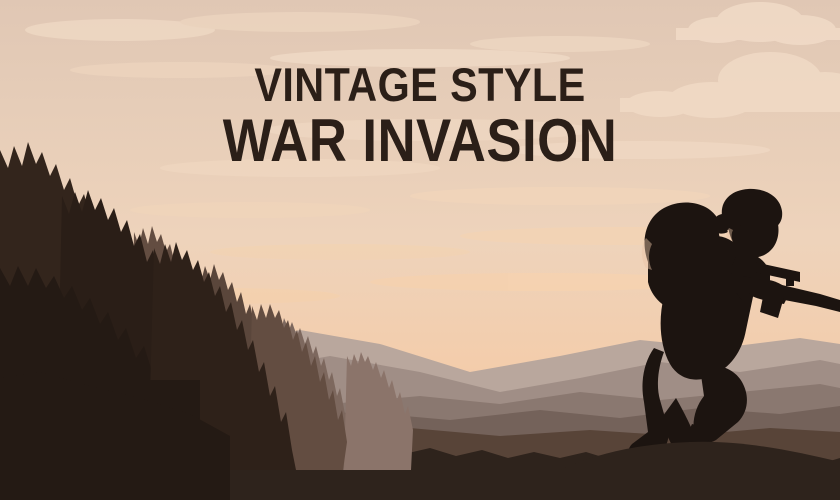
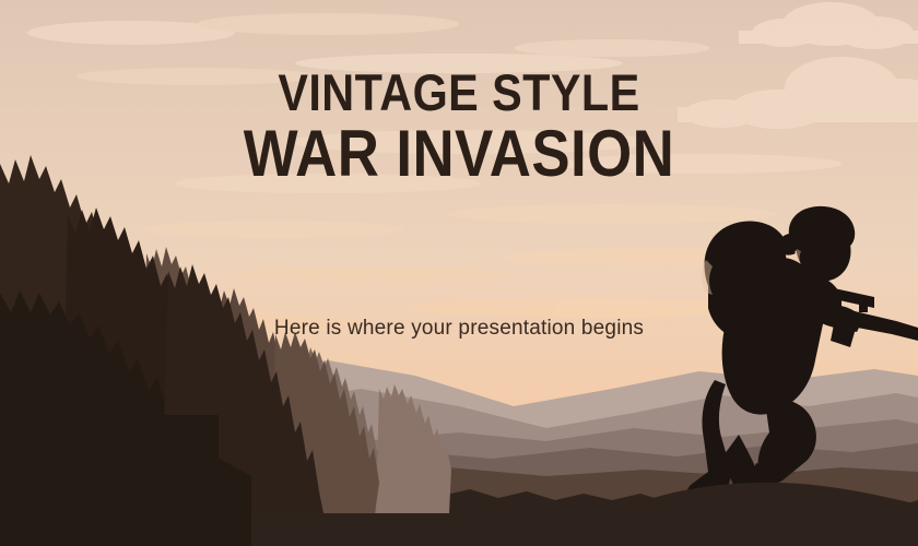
  VINTAGE STYLE
  WAR INVASION
+ Here is where your presentation begins
